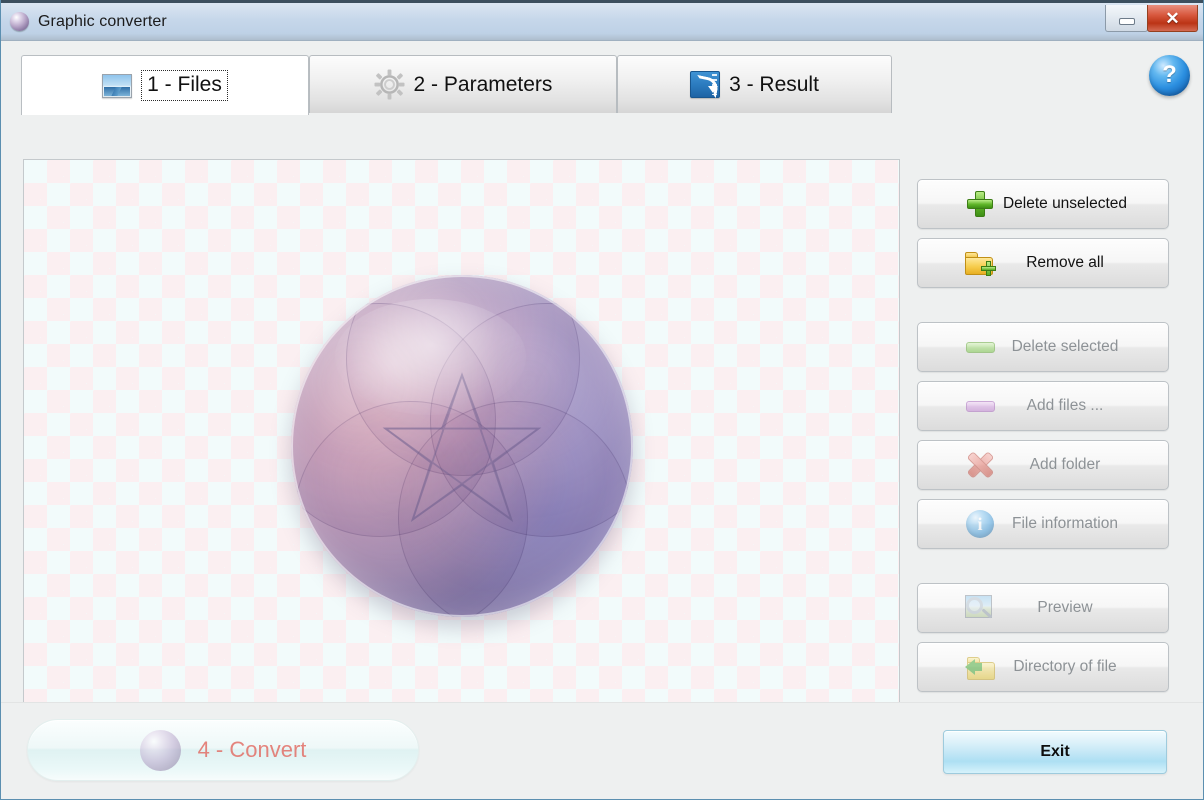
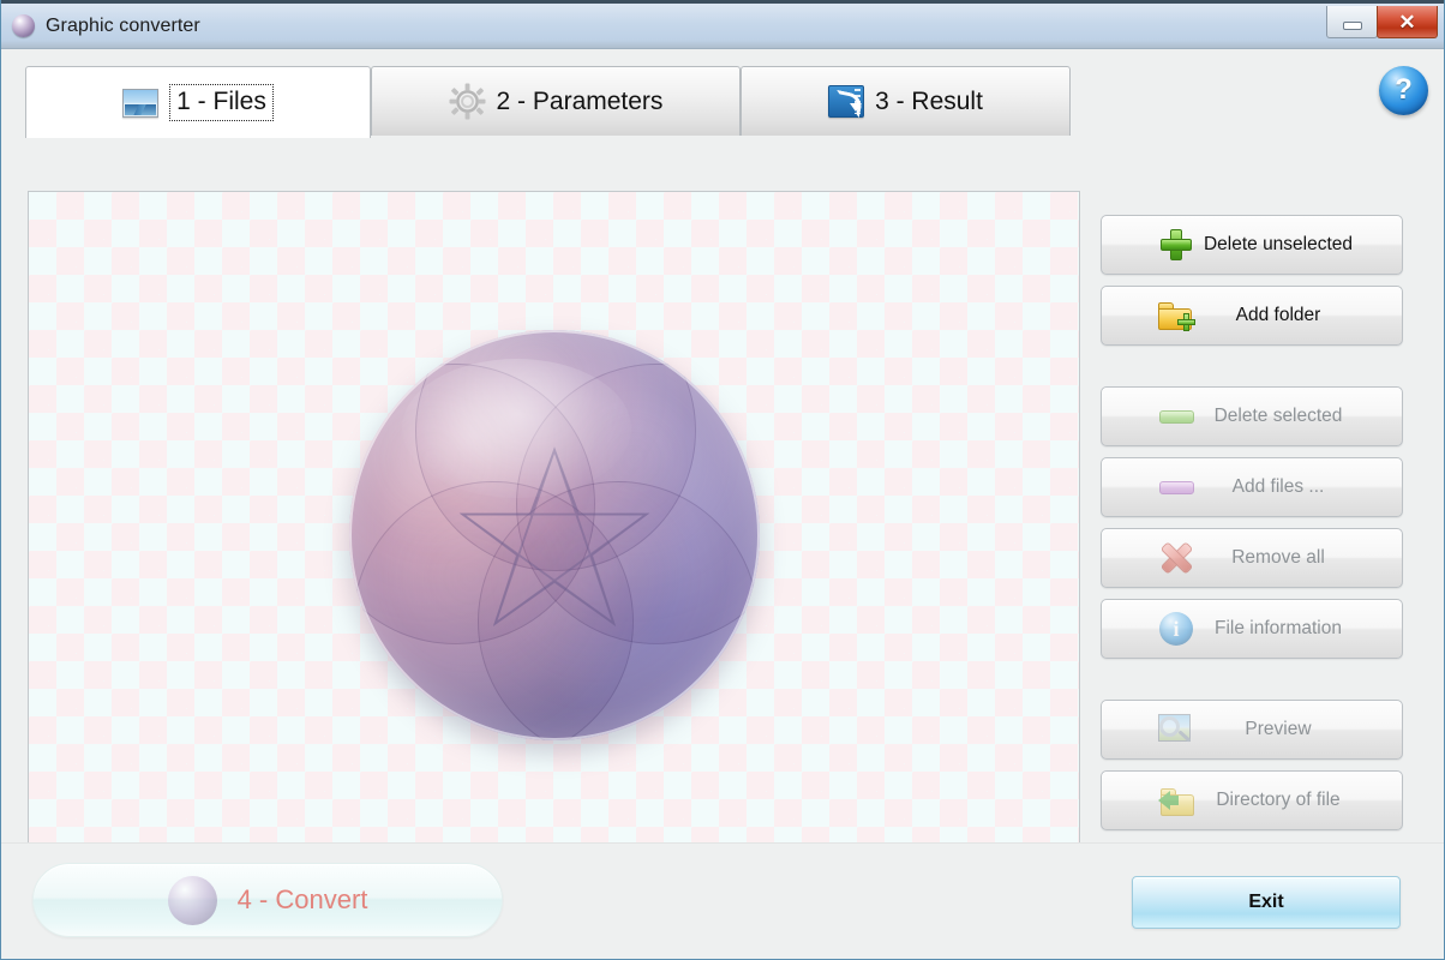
  Graphic converter
  ✕
  1 - Files
  2 - Parameters
  3 - Result
  ?
  Delete unselected
- Remove all
+ Add folder
  Delete selected
  Add files ...
- Add folder
+ Remove all
  i
  File information
  Preview
  Directory of file
  4 - Convert
  Exit
